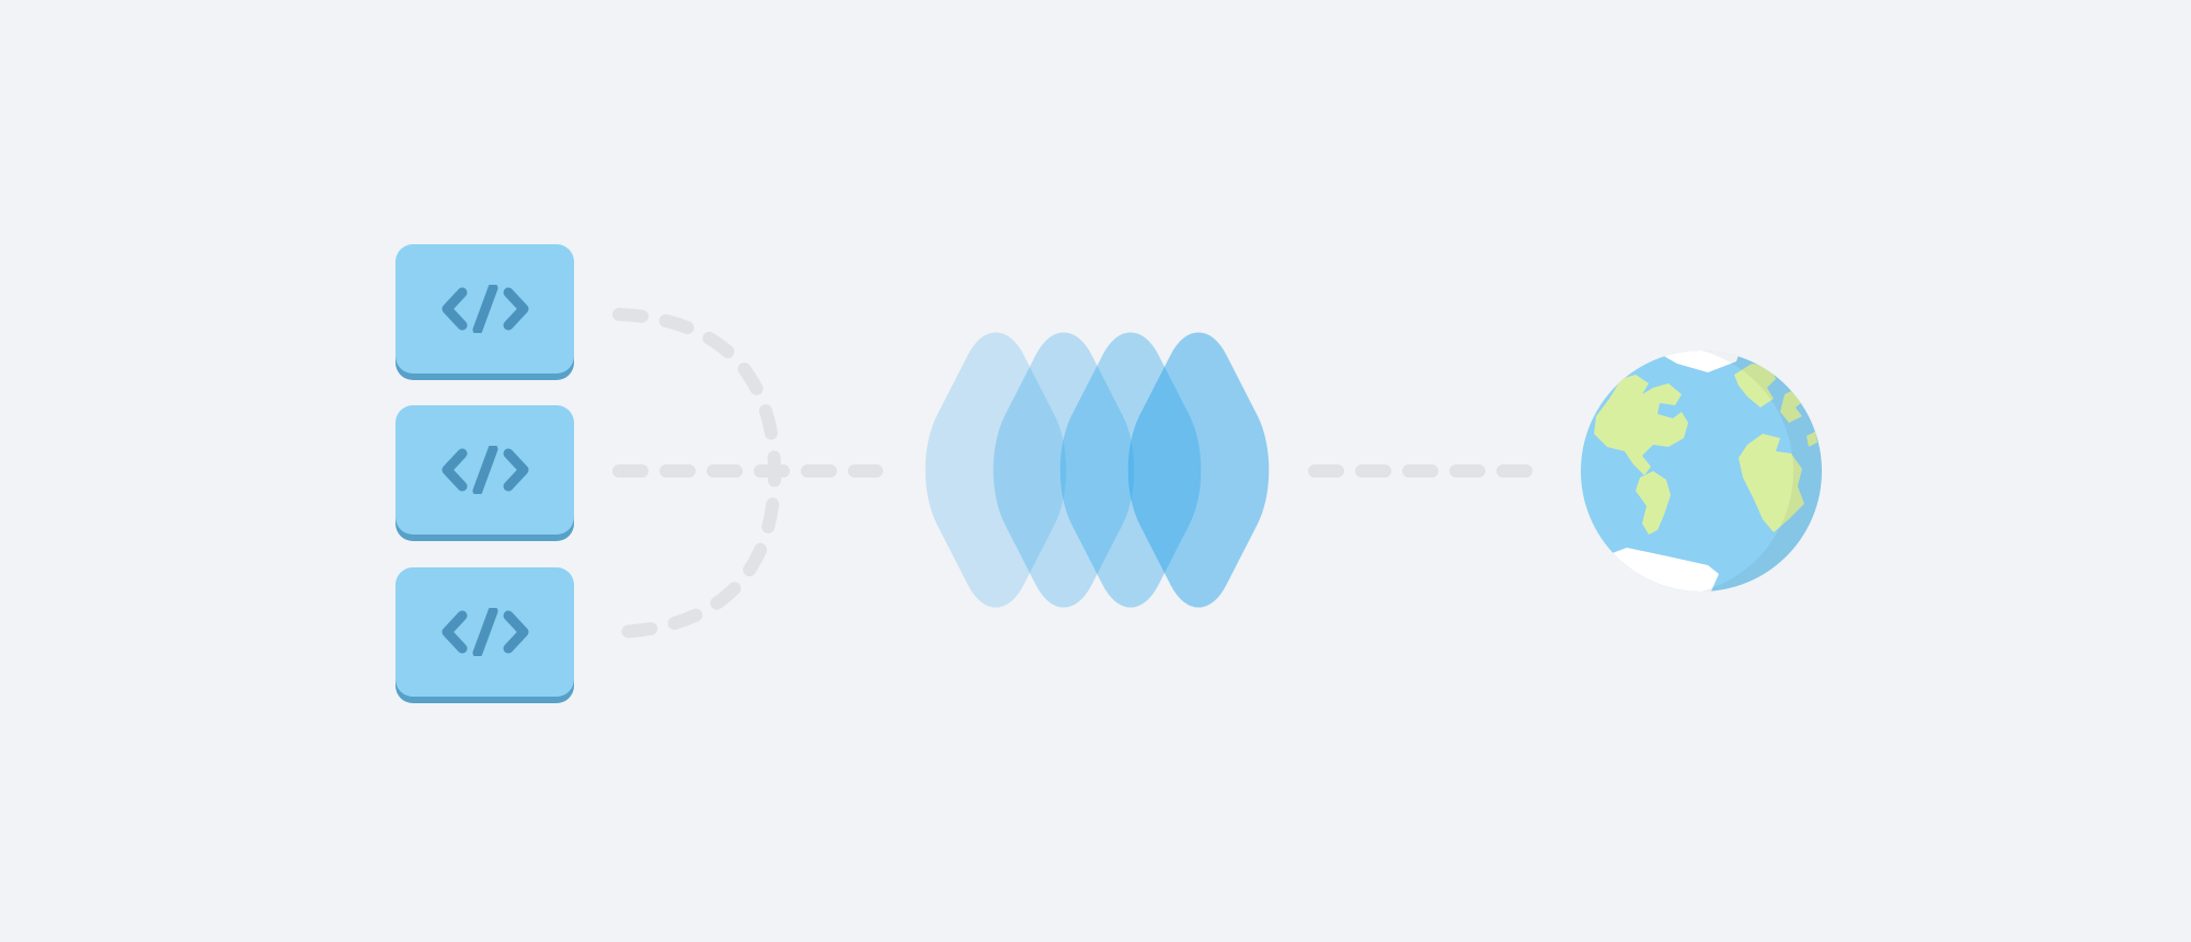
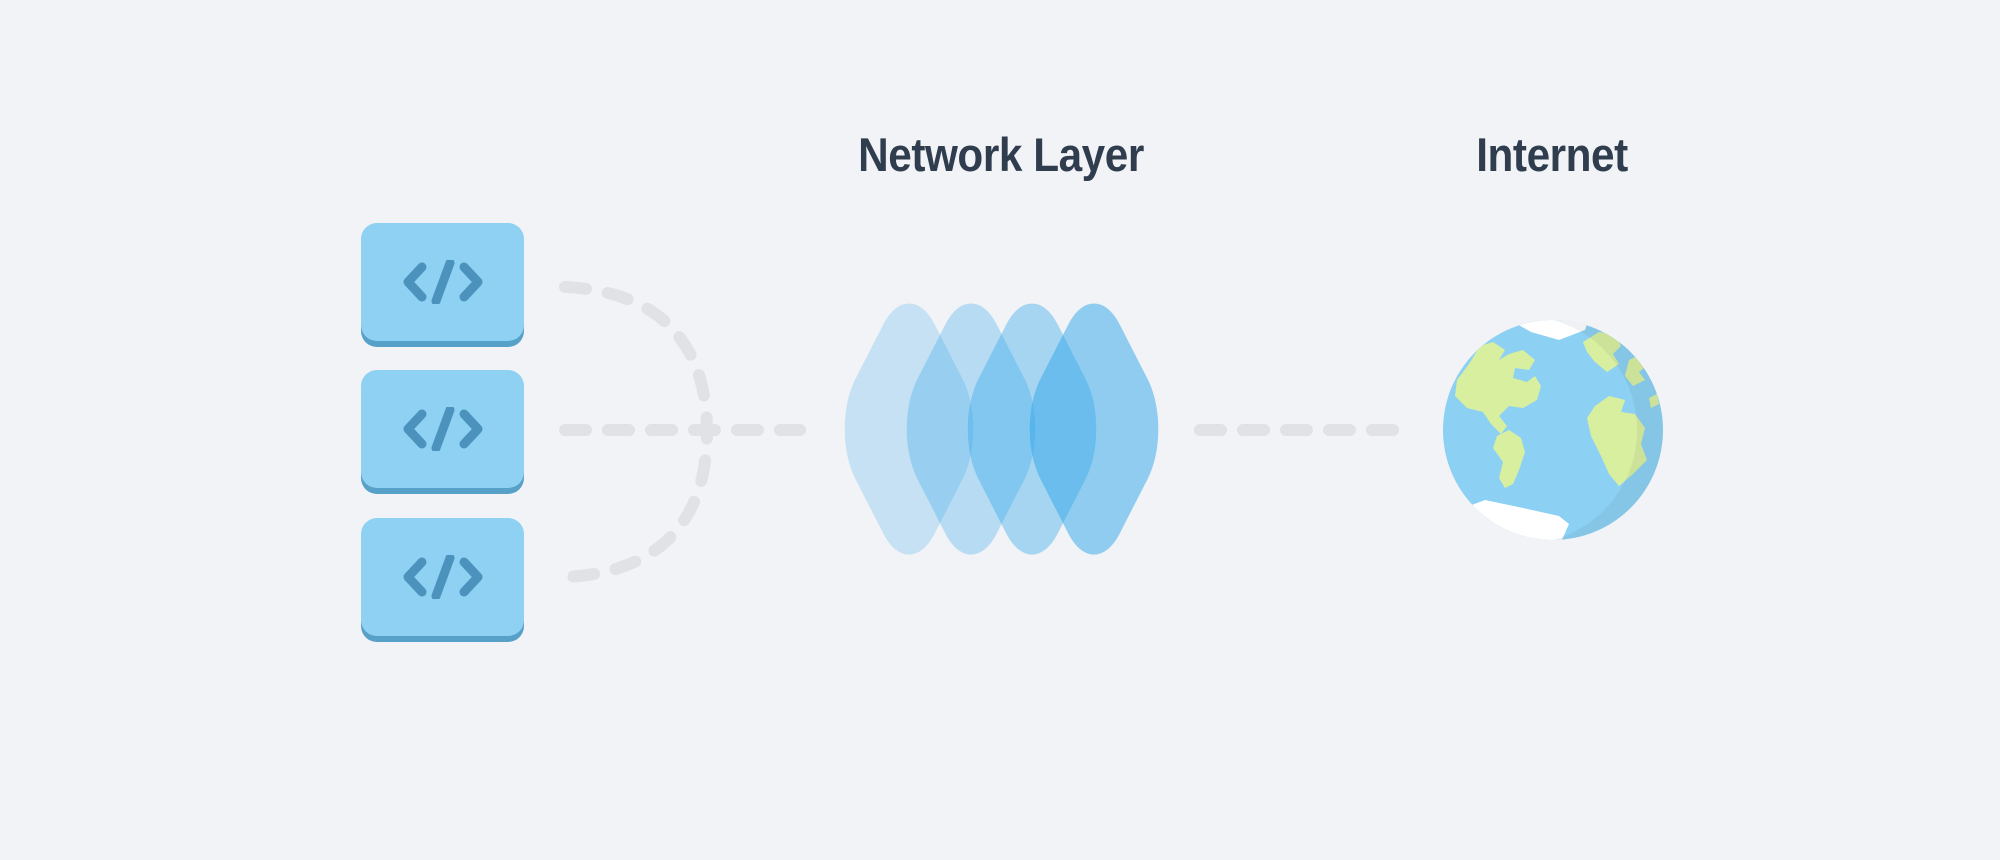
+ Network Layer
+ Internet
